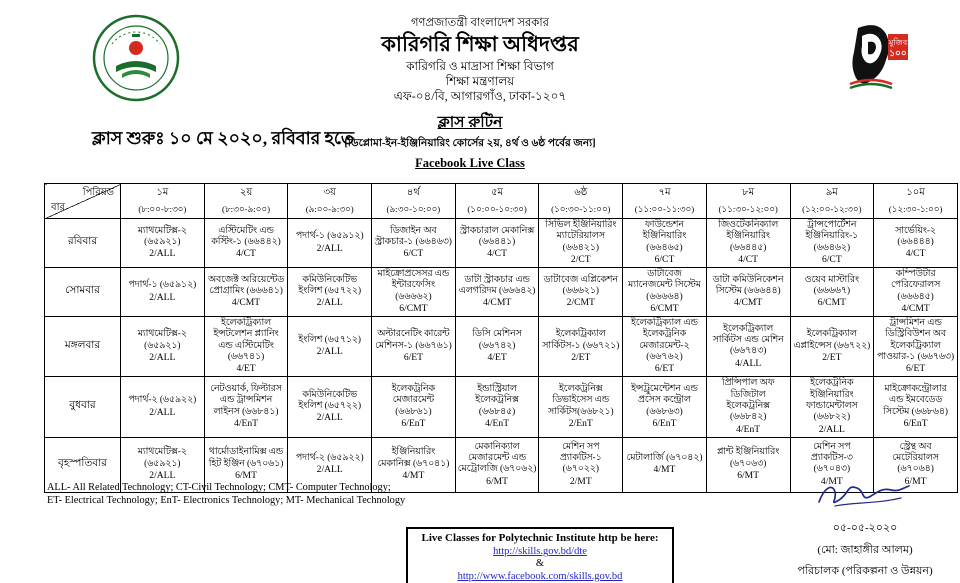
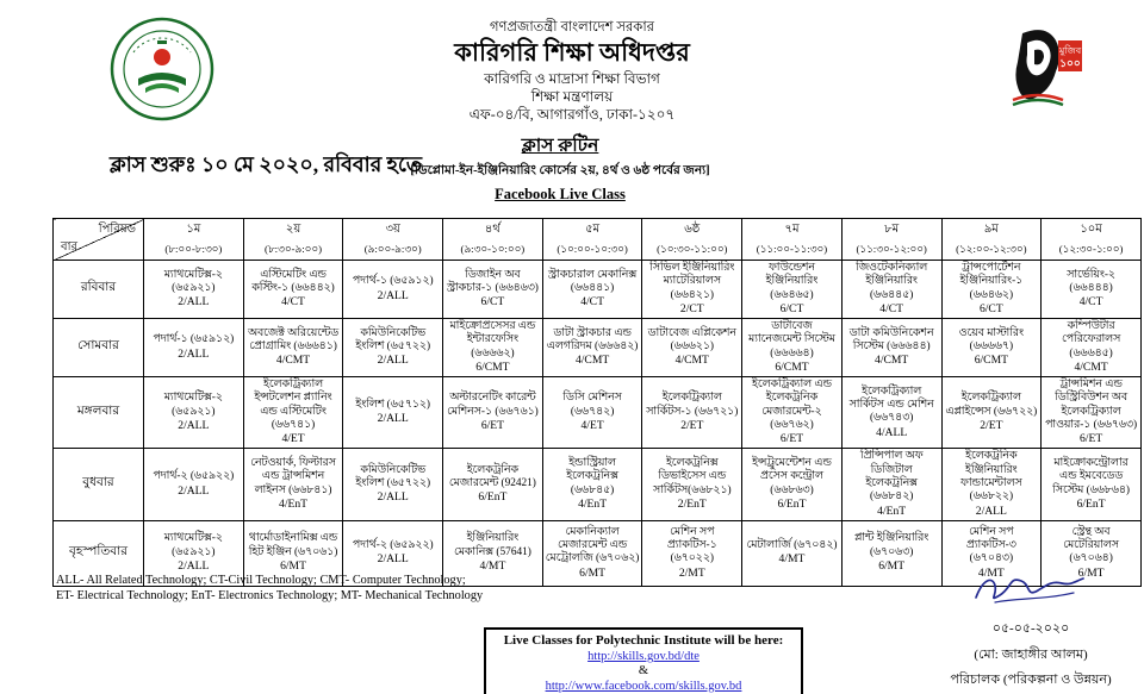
  মুজিব
  ১০০
  গণপ্রজাতন্ত্রী বাংলাদেশ সরকার
  কারিগরি শিক্ষা অধিদপ্তর
  কারিগরি ও মাদ্রাসা শিক্ষা বিভাগ
  শিক্ষা মন্ত্রণালয়
  এফ-০৪/বি, আগারগাঁও, ঢাকা-১২০৭
  ক্লাস শুরুঃ ১০ মে ২০২০, রবিবার হতে
  ক্লাস রুটিন
  [ডিপ্লোমা-ইন-ইঞ্জিনিয়ারিং কোর্সের ২য়, ৪র্থ ও ৬ষ্ঠ পর্বের জন্য]
  Facebook Live Class
  পিরিয়ড বার	১ম(৮:০০-৮:৩০)	২য়(৮:৩০-৯:০০)	৩য়(৯:০০-৯:৩০)	৪র্থ(৯:৩০-১০:০০)	৫ম(১০:০০-১০:৩০)	৬ষ্ঠ(১০:৩০-১১:০০)	৭ম(১১:০০-১১:৩০)	৮ম(১১:৩০-১২:০০)	৯ম(১২:০০-১২:৩০)	১০ম(১২:৩০-১:০০)
  রবিবার	ম্যাথমেটিক্স-২ (৬৫৯২১)2/ALL	এস্টিমেটিং এন্ড কস্টিং-১ (৬৬৪৪২)4/CT	পদার্থ-১ (৬৫৯১২)2/ALL	ডিজাইন অব স্ট্রাকচার-১ (৬৬৪৬৩)6/CT	স্ট্রাকচারাল মেকানিক্স (৬৬৪৪১)4/CT	সিভিল ইঞ্জিনিয়ারিং ম্যাটেরিয়ালস (৬৬৪২১)2/CT	ফাউন্ডেশন ইঞ্জিনিয়ারিং (৬৬৪৬৫)6/CT	জিওটেকনিক্যাল ইঞ্জিনিয়ারিং (৬৬৪৪৫)4/CT	ট্রান্সপোর্টেশন ইঞ্জিনিয়ারিং-১ (৬৬৪৬২)6/CT	সার্ভেয়িং-২ (৬৬৪৪৪)4/CT
- সোমবার	পদার্থ-১ (৬৫৯১২)2/ALL	অবজেক্ট অরিয়েন্টেড প্রোগ্রামিং (৬৬৬৪১)4/CMT	কমিউনিকেটিভ ইংলিশ (৬৫৭২২)2/ALL	মাইক্রোপ্রসেসর এন্ড ইন্টারফেসিং (৬৬৬৬২)6/CMT	ডাটা স্ট্রাকচার এন্ড এলগরিদম (৬৬৬৪২)4/CMT	ডাটাবেজ এপ্লিকেশন (৬৬৬২১)2/CMT	ডাটাবেজ ম্যানেজমেন্ট সিস্টেম (৬৬৬৬৪)6/CMT	ডাটা কমিউনিকেশন সিস্টেম (৬৬৬৪৪)4/CMT	ওয়েব মাস্টারিং (৬৬৬৬৭)6/CMT	কম্পিউটার পেরিফেরালস (৬৬৬৪৫)4/CMT
+ সোমবার	পদার্থ-১ (৬৫৯১২)2/ALL	অবজেক্ট অরিয়েন্টেড প্রোগ্রামিং (৬৬৬৪১)4/CMT	কমিউনিকেটিভ ইংলিশ (৬৫৭২২)2/ALL	মাইক্রোপ্রসেসর এন্ড ইন্টারফেসিং (৬৬৬৬২)6/CMT	ডাটা স্ট্রাকচার এন্ড এলগরিদম (৬৬৬৪২)4/CMT	ডাটাবেজ এপ্লিকেশন (৬৬৬২১)4/CMT	ডাটাবেজ ম্যানেজমেন্ট সিস্টেম (৬৬৬৬৪)6/CMT	ডাটা কমিউনিকেশন সিস্টেম (৬৬৬৪৪)4/CMT	ওয়েব মাস্টারিং (৬৬৬৬৭)6/CMT	কম্পিউটার পেরিফেরালস (৬৬৬৪৫)4/CMT
  মঙ্গলবার	ম্যাথমেটিক্স-২ (৬৫৯২১)2/ALL	ইলেকট্রিক্যাল ইন্সটলেশন প্ল্যানিং এন্ড এস্টিমেটিং (৬৬৭৪১)4/ET	ইংলিশ (৬৫৭১২)2/ALL	অল্টারনেটিং কারেন্ট মেশিনস-১ (৬৬৭৬১)6/ET	ডিসি মেশিনস (৬৬৭৪২)4/ET	ইলেকট্রিক্যাল সার্কিটস-১ (৬৬৭২১)2/ET	ইলেকট্রিক্যাল এন্ড ইলেকট্রনিক মেজারমেন্ট-২ (৬৬৭৬২)6/ET	ইলেকট্রিক্যাল সার্কিটস এন্ড মেশিন (৬৬৭৪৩)4/ALL	ইলেকট্রিক্যাল এপ্লাইন্সেস (৬৬৭২২)2/ET	ট্রান্সমিশন এন্ড ডিস্ট্রিবিউশন অব ইলেকট্রিক্যাল পাওয়ার-১ (৬৬৭৬৩)6/ET
- বুধবার	পদার্থ-২ (৬৫৯২২)2/ALL	নেটওয়ার্ক, ফিল্টারস এন্ড ট্রান্সমিশন লাইনস (৬৬৮৪১)4/EnT	কমিউনিকেটিভ ইংলিশ (৬৫৭২২)2/ALL	ইলেকট্রনিক মেজারমেন্ট (৬৬৮৬১)6/EnT	ইন্ডাস্ট্রিয়াল ইলেকট্রনিক্স (৬৬৮৪৫)4/EnT	ইলেকট্রনিক্স ডিভাইসেস এন্ড সার্কিটস(৬৬৮২১)2/EnT	ইন্সট্রুমেন্টেশন এন্ড প্রসেস কন্ট্রোল (৬৬৮৬৩)6/EnT	প্রিন্সিপাল অফ ডিজিটাল ইলেকট্রনিক্স (৬৬৮৪২)4/EnT	ইলেকট্রনিক ইঞ্জিনিয়ারিং ফান্ডামেন্টালস (৬৬৮২২)2/ALL	মাইক্রোকন্ট্রোলার এন্ড ইমবেডেড সিস্টেম (৬৬৮৬৪)6/EnT
+ বুধবার	পদার্থ-২ (৬৫৯২২)2/ALL	নেটওয়ার্ক, ফিল্টারস এন্ড ট্রান্সমিশন লাইনস (৬৬৮৪১)4/EnT	কমিউনিকেটিভ ইংলিশ (৬৫৭২২)2/ALL	ইলেকট্রনিক মেজারমেন্ট (92421)6/EnT	ইন্ডাস্ট্রিয়াল ইলেকট্রনিক্স (৬৬৮৪৫)4/EnT	ইলেকট্রনিক্স ডিভাইসেস এন্ড সার্কিটস(৬৬৮২১)2/EnT	ইন্সট্রুমেন্টেশন এন্ড প্রসেস কন্ট্রোল (৬৬৮৬৩)6/EnT	প্রিন্সিপাল অফ ডিজিটাল ইলেকট্রনিক্স (৬৬৮৪২)4/EnT	ইলেকট্রনিক ইঞ্জিনিয়ারিং ফান্ডামেন্টালস (৬৬৮২২)2/ALL	মাইক্রোকন্ট্রোলার এন্ড ইমবেডেড সিস্টেম (৬৬৮৬৪)6/EnT
- বৃহস্পতিবার	ম্যাথমেটিক্স-২ (৬৫৯২১)2/ALL	থার্মোডাইনামিক্স এন্ড হিট ইঞ্জিন (৬৭০৬১)6/MT	পদার্থ-২ (৬৫৯২২)2/ALL	ইঞ্জিনিয়ারিং মেকানিক্স (৬৭০৪১)4/MT	মেকানিক্যাল মেজারমেন্ট এন্ড মেট্রোলজি (৬৭০৬২)6/MT	মেশিন সপ প্র্যাকটিস-১ (৬৭০২২)2/MT	মেটালার্জি (৬৭০৪২)4/MT	প্লান্ট ইঞ্জিনিয়ারিং (৬৭০৬৩)6/MT	মেশিন সপ প্র্যাকটিস-৩ (৬৭০৪৩)4/MT	স্ট্রেন্থ অব মেটেরিয়ালস (৬৭০৬৪)6/MT
+ বৃহস্পতিবার	ম্যাথমেটিক্স-২ (৬৫৯২১)2/ALL	থার্মোডাইনামিক্স এন্ড হিট ইঞ্জিন (৬৭০৬১)6/MT	পদার্থ-২ (৬৫৯২২)2/ALL	ইঞ্জিনিয়ারিং মেকানিক্স (57641)4/MT	মেকানিক্যাল মেজারমেন্ট এন্ড মেট্রোলজি (৬৭০৬২)6/MT	মেশিন সপ প্র্যাকটিস-১ (৬৭০২২)2/MT	মেটালার্জি (৬৭০৪২)4/MT	প্লান্ট ইঞ্জিনিয়ারিং (৬৭০৬৩)6/MT	মেশিন সপ প্র্যাকটিস-৩ (৬৭০৪৩)4/MT	স্ট্রেন্থ অব মেটেরিয়ালস (৬৭০৬৪)6/MT
  ALL- All Related Technology; CT-Civil Technology; CMT- Computer Technology;
  ET- Electrical Technology; EnT- Electronics Technology; MT- Mechanical Technology
- Live Classes for Polytechnic Institute http be here:
+ Live Classes for Polytechnic Institute will be here:
  http://skills.gov.bd/dte
  &
  http://www.facebook.com/skills.gov.bd
  ০৫-০৫-২০২০
  (মো: জাহাঙ্গীর আলম)
  পরিচালক (পরিকল্পনা ও উন্নয়ন)
